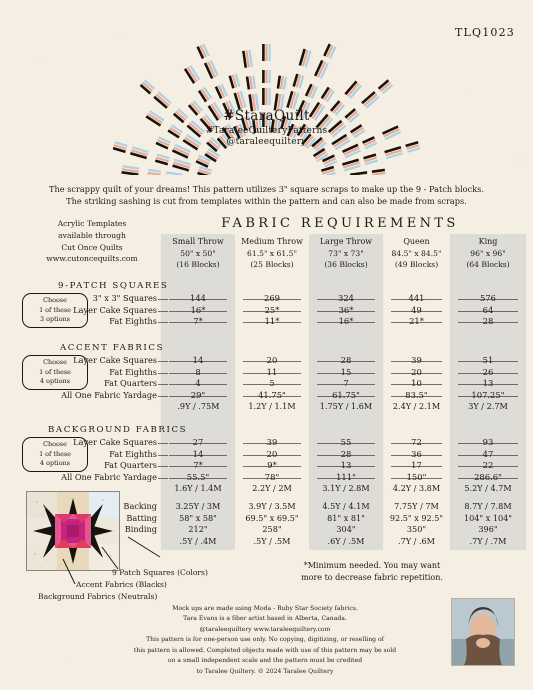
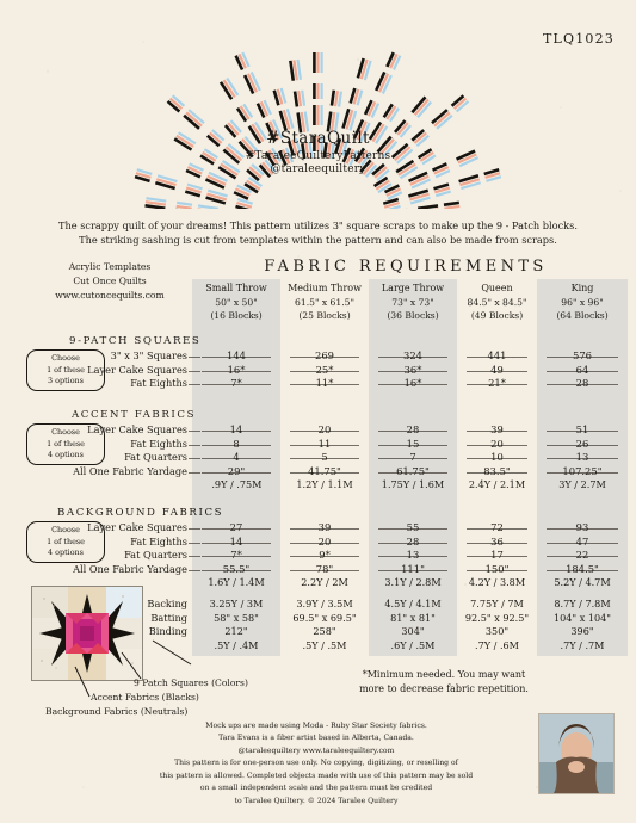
  TLQ1023
  #StaraQuilt
  #TaraleeQuilteryPatterns
  @taraleequiltery
  The scrappy quilt of your dreams! This pattern utilizes 3" square scraps to make up the 9 - Patch blocks.
  The striking sashing is cut from templates within the pattern and can also be made from scraps.
  Acrylic Templates
- available through
  Cut Once Quilts
  www.cutoncequilts.com
  FABRIC REQUIREMENTS
  Small Throw
  50" x 50"
  (16 Blocks)
  Medium Throw
  61.5" x 61.5"
  (25 Blocks)
  Large Throw
  73" x 73"
  (36 Blocks)
  Queen
  84.5" x 84.5"
  (49 Blocks)
  King
  96" x 96"
  (64 Blocks)
  9-PATCH SQUARES
  Choose
  1 of these
  3 options
  3" x 3" Squares
  144
  269
  324
  441
  576
  Layer Cake Squares
  16*
  25*
  36*
  49
  64
  Fat Eighths
  7*
  11*
  16*
  21*
  28
  ACCENT FABRICS
  Choose
  1 of these
  4 options
  Layer Cake Squares
  14
  20
  28
  39
  51
  Fat Eighths
  8
  11
  15
  20
  26
  Fat Quarters
  4
  5
  7
  10
  13
  All One Fabric Yardage
  29"
  41.75"
  61.75"
  83.5"
  107.25"
  .9Y / .75M
  1.2Y / 1.1M
  1.75Y / 1.6M
  2.4Y / 2.1M
  3Y / 2.7M
  BACKGROUND FABRICS
  Choose
  1 of these
  4 options
  Layer Cake Squares
  27
  39
  55
  72
  93
  Fat Eighths
  14
  20
  28
  36
  47
  Fat Quarters
  7*
  9*
  13
  17
  22
  All One Fabric Yardage
  55.5"
  78"
  111"
  150"
- 286.6"
+ 184.5"
  1.6Y / 1.4M
  2.2Y / 2M
  3.1Y / 2.8M
  4.2Y / 3.8M
  5.2Y / 4.7M
  Backing
  3.25Y / 3M
  3.9Y / 3.5M
  4.5Y / 4.1M
  7.75Y / 7M
  8.7Y / 7.8M
  Batting
  58" x 58"
  69.5" x 69.5"
  81" x 81"
  92.5" x 92.5"
  104" x 104"
  Binding
  212"
  258"
  304"
  350"
  396"
  .5Y / .4M
  .5Y / .5M
  .6Y / .5M
  .7Y / .6M
  .7Y / .7M
  9 Patch Squares (Colors)
  Accent Fabrics (Blacks)
  Background Fabrics (Neutrals)
  *Minimum needed. You may want
  more to decrease fabric repetition.
